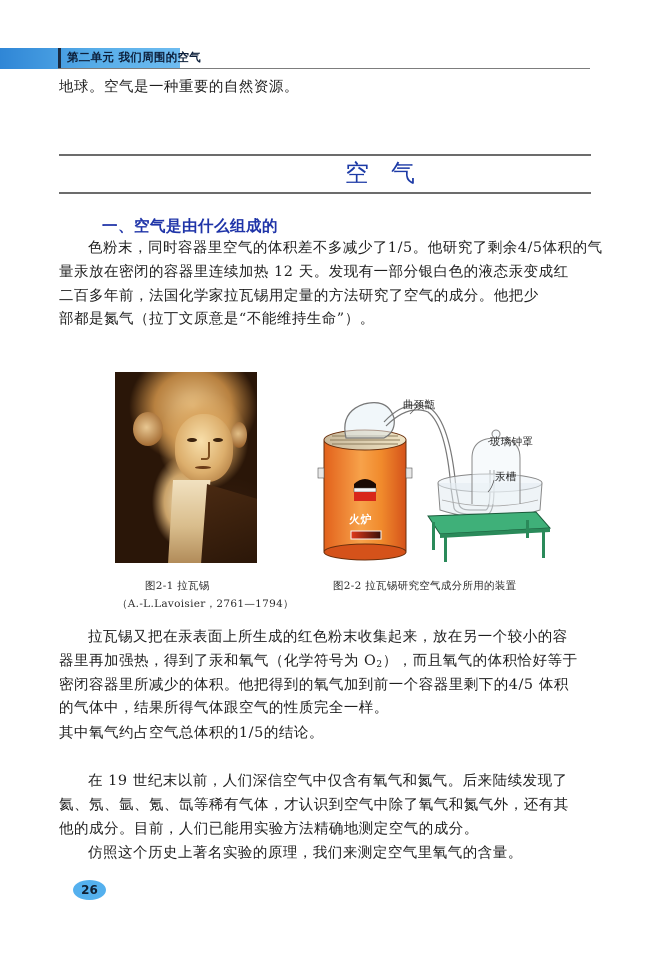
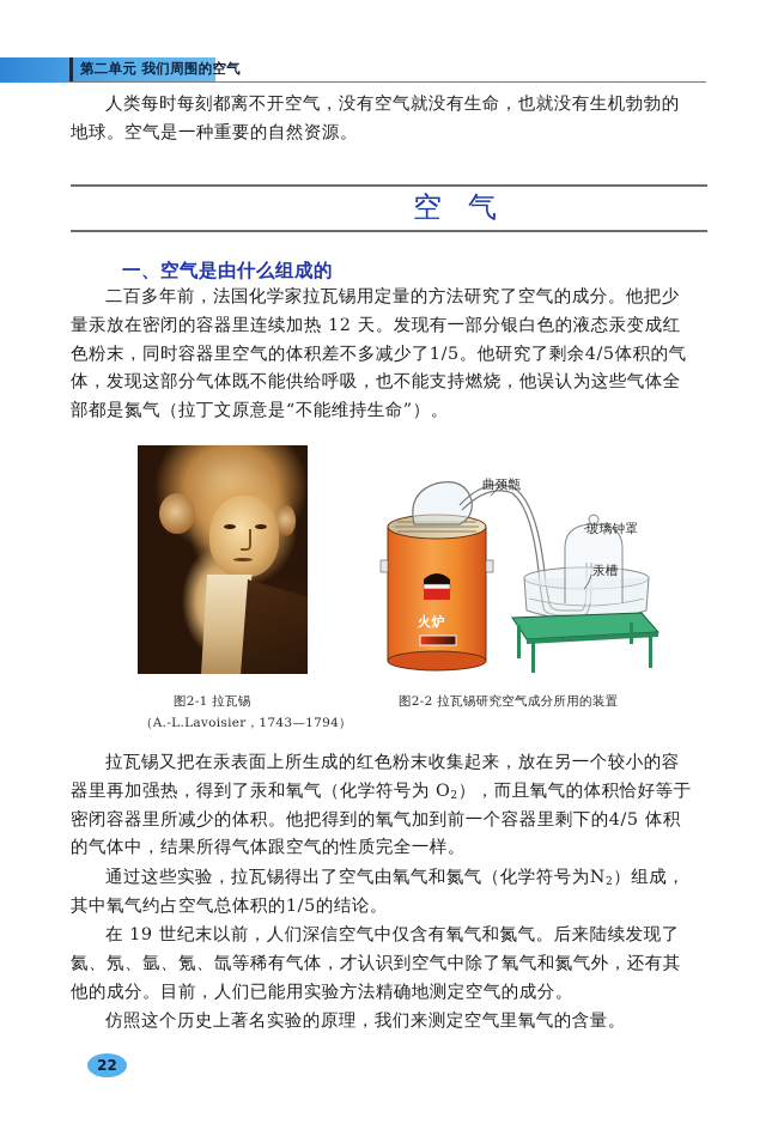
  第二单元 我们周围的空气
+ 人类每时每刻都离不开空气，没有空气就没有生命，也就没有生机勃勃的
  地球。空气是一种重要的自然资源。
  空气
  一、空气是由什么组成的
- 色粉末，同时容器里空气的体积差不多减少了1/5。他研究了剩余4/5体积的气
+ 二百多年前，法国化学家拉瓦锡用定量的方法研究了空气的成分。他把少
  量汞放在密闭的容器里连续加热 12 天。发现有一部分银白色的液态汞变成红
- 二百多年前，法国化学家拉瓦锡用定量的方法研究了空气的成分。他把少
+ 色粉末，同时容器里空气的体积差不多减少了1/5。他研究了剩余4/5体积的气
+ 体，发现这部分气体既不能供给呼吸，也不能支持燃烧，他误认为这些气体全
  部都是氮气（拉丁文原意是“不能维持生命”）。
  图2-1 拉瓦锡
- （A.-L.Lavoisier，2761—1794）
+ （A.-L.Lavoisier，1743—1794）
  曲颈甑
  玻璃钟罩
  汞槽
  火炉
  图2-2 拉瓦锡研究空气成分所用的装置
  拉瓦锡又把在汞表面上所生成的红色粉末收集起来，放在另一个较小的容
  器里再加强热，得到了汞和氧气（化学符号为 O2），而且氧气的体积恰好等于
  密闭容器里所减少的体积。他把得到的氧气加到前一个容器里剩下的4/5 体积
  的气体中，结果所得气体跟空气的性质完全一样。
+ 通过这些实验，拉瓦锡得出了空气由氧气和氮气（化学符号为N2）组成，
  其中氧气约占空气总体积的1/5的结论。
  在 19 世纪末以前，人们深信空气中仅含有氧气和氮气。后来陆续发现了
  氦、氖、氩、氪、氙等稀有气体，才认识到空气中除了氧气和氮气外，还有其
  他的成分。目前，人们已能用实验方法精确地测定空气的成分。
  仿照这个历史上著名实验的原理，我们来测定空气里氧气的含量。
- 26
+ 22
